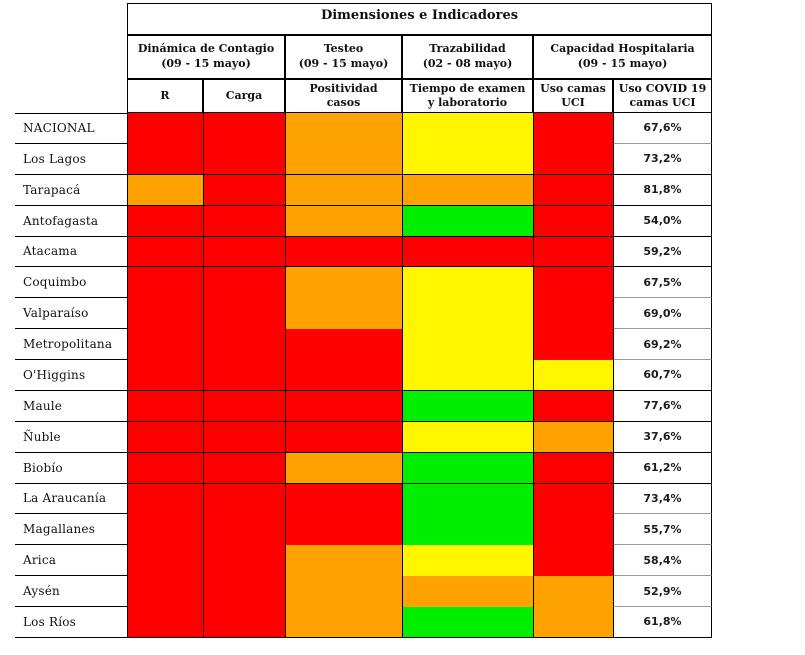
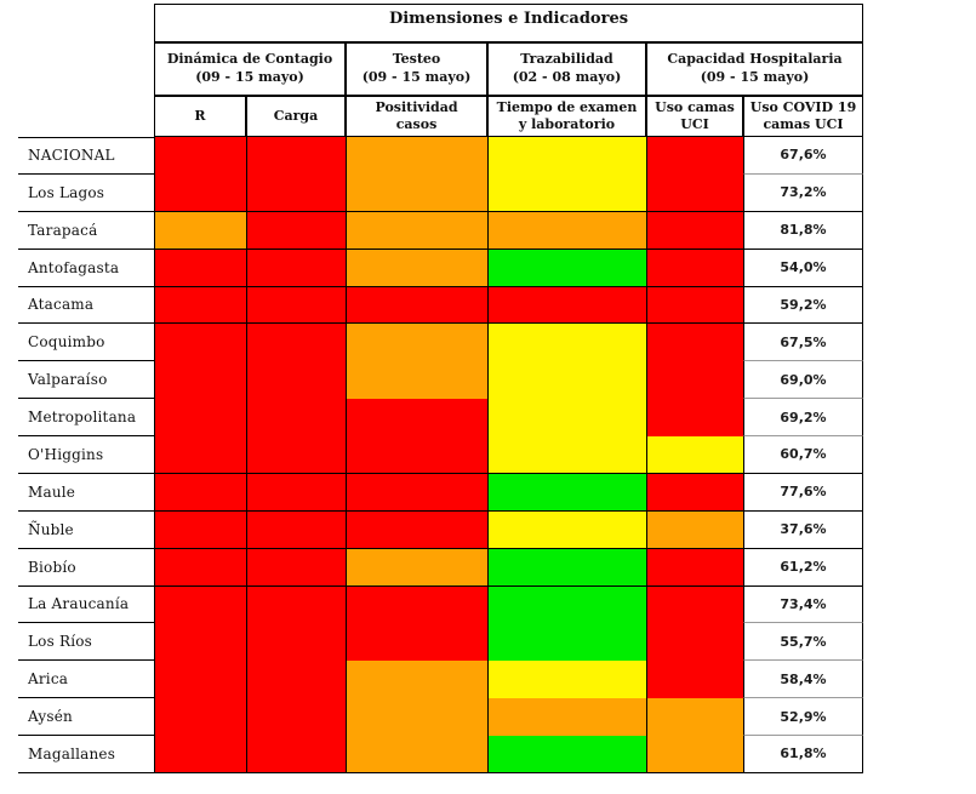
  Dimensiones e Indicadores
  Dinámica de Contagio
  (09 - 15 mayo)
  Testeo
  (09 - 15 mayo)
  Trazabilidad
  (02 - 08 mayo)
  Capacidad Hospitalaria
  (09 - 15 mayo)
  R
  Carga
  Positividad
  casos
  Tiempo de examen
  y laboratorio
  Uso camas
  UCI
  Uso COVID 19
  camas UCI
  NACIONAL
  67,6%
  Los Lagos
  73,2%
  Tarapacá
  81,8%
  Antofagasta
  54,0%
  Atacama
  59,2%
  Coquimbo
  67,5%
  Valparaíso
  69,0%
  Metropolitana
  69,2%
  O'Higgins
  60,7%
  Maule
  77,6%
  Ñuble
  37,6%
  Biobío
  61,2%
  La Araucanía
  73,4%
- Magallanes
+ Los Ríos
  55,7%
  Arica
  58,4%
  Aysén
  52,9%
- Los Ríos
+ Magallanes
  61,8%
